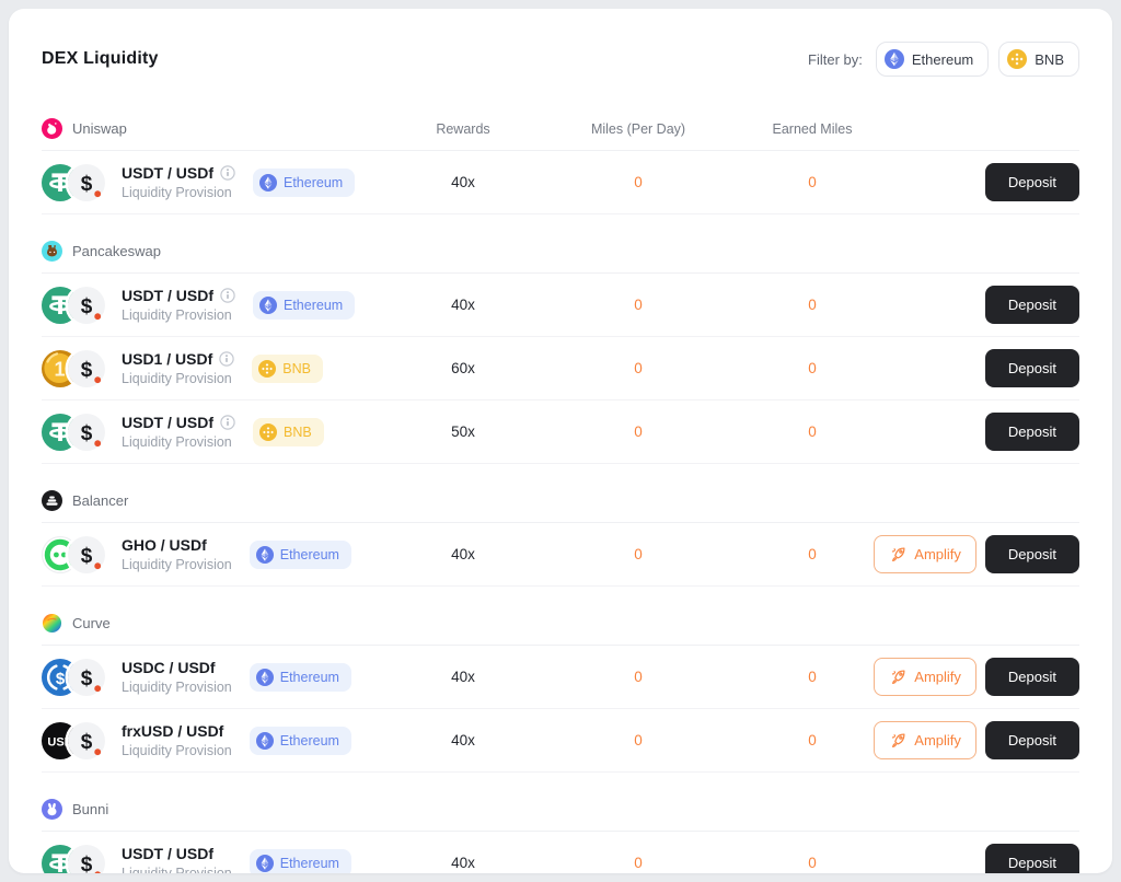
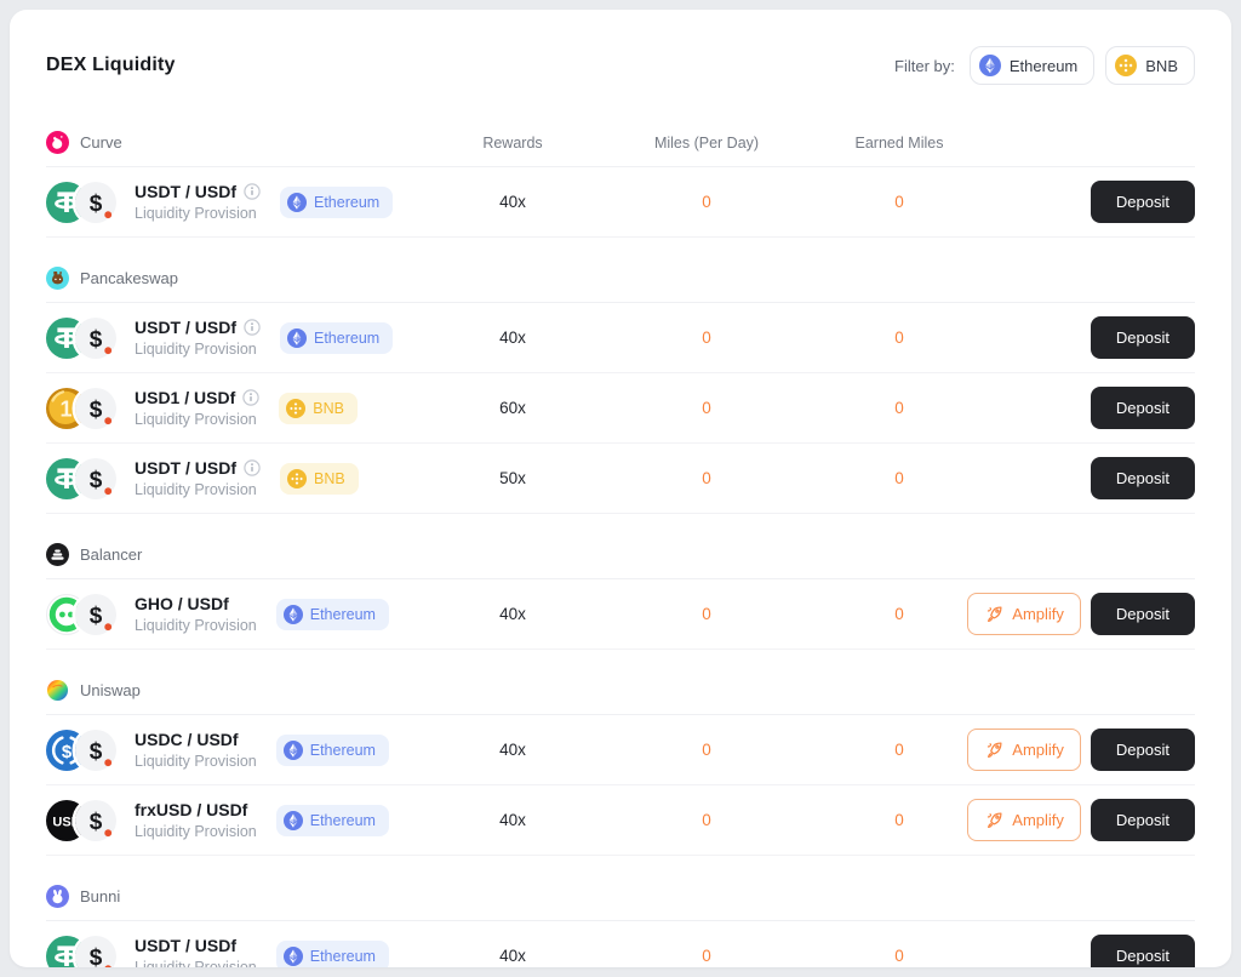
  DEX Liquidity
  Filter by:
  Ethereum
  BNB
- Uniswap
+ Curve
  Rewards
  Miles (Per Day)
  Earned Miles
  $
  USDT / USDf
  Liquidity Provision
  Ethereum
  40x
  0
  0
  Deposit
  Pancakeswap
  $
  USDT / USDf
  Liquidity Provision
  Ethereum
  40x
  0
  0
  Deposit
  1
  $
  USD1 / USDf
  Liquidity Provision
  BNB
  60x
  0
  0
  Deposit
  $
  USDT / USDf
  Liquidity Provision
  BNB
  50x
  0
  0
  Deposit
  Balancer
  $
  GHO / USDf
  Liquidity Provision
  Ethereum
  40x
  0
  0
  Amplify
  Deposit
- Curve
+ Uniswap
  $
  $
  USDC / USDf
  Liquidity Provision
  Ethereum
  40x
  0
  0
  Amplify
  Deposit
  $
  frxUSD / USDf
  Liquidity Provision
  Ethereum
  40x
  0
  0
  Amplify
  Deposit
  Bunni
  $
  USDT / USDf
  Ethereum
  40x
  0
  0
  Deposit
